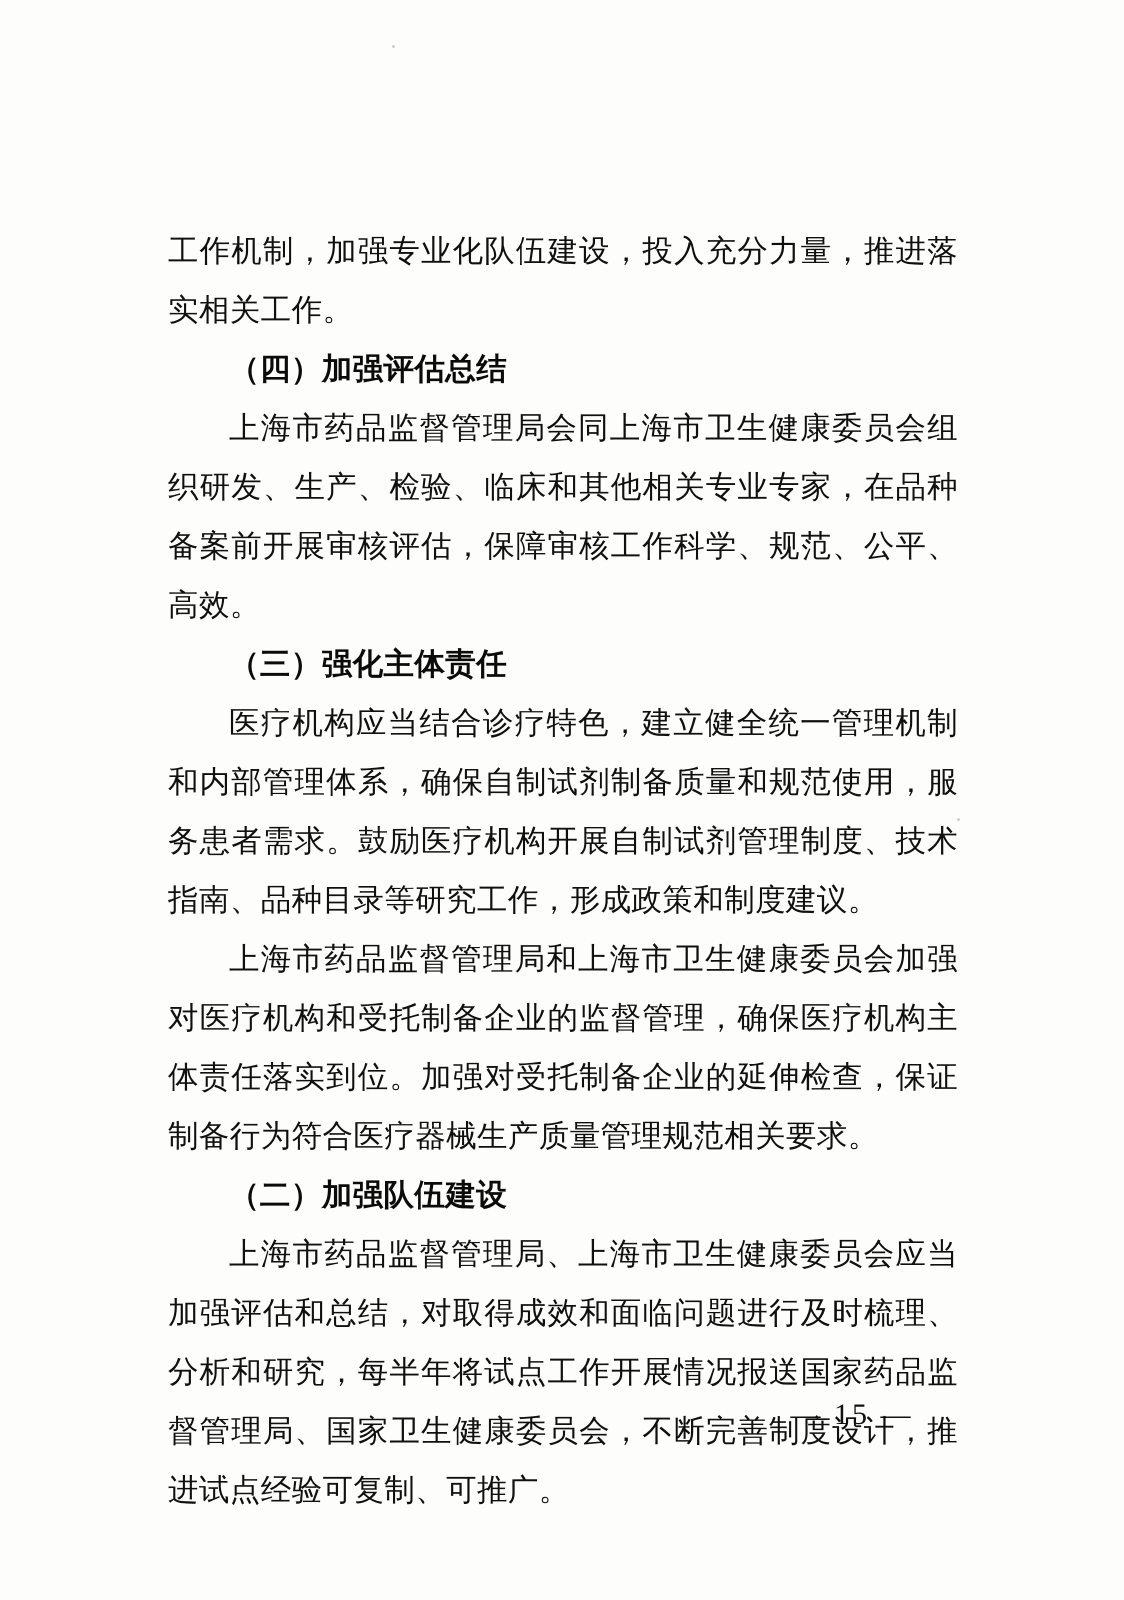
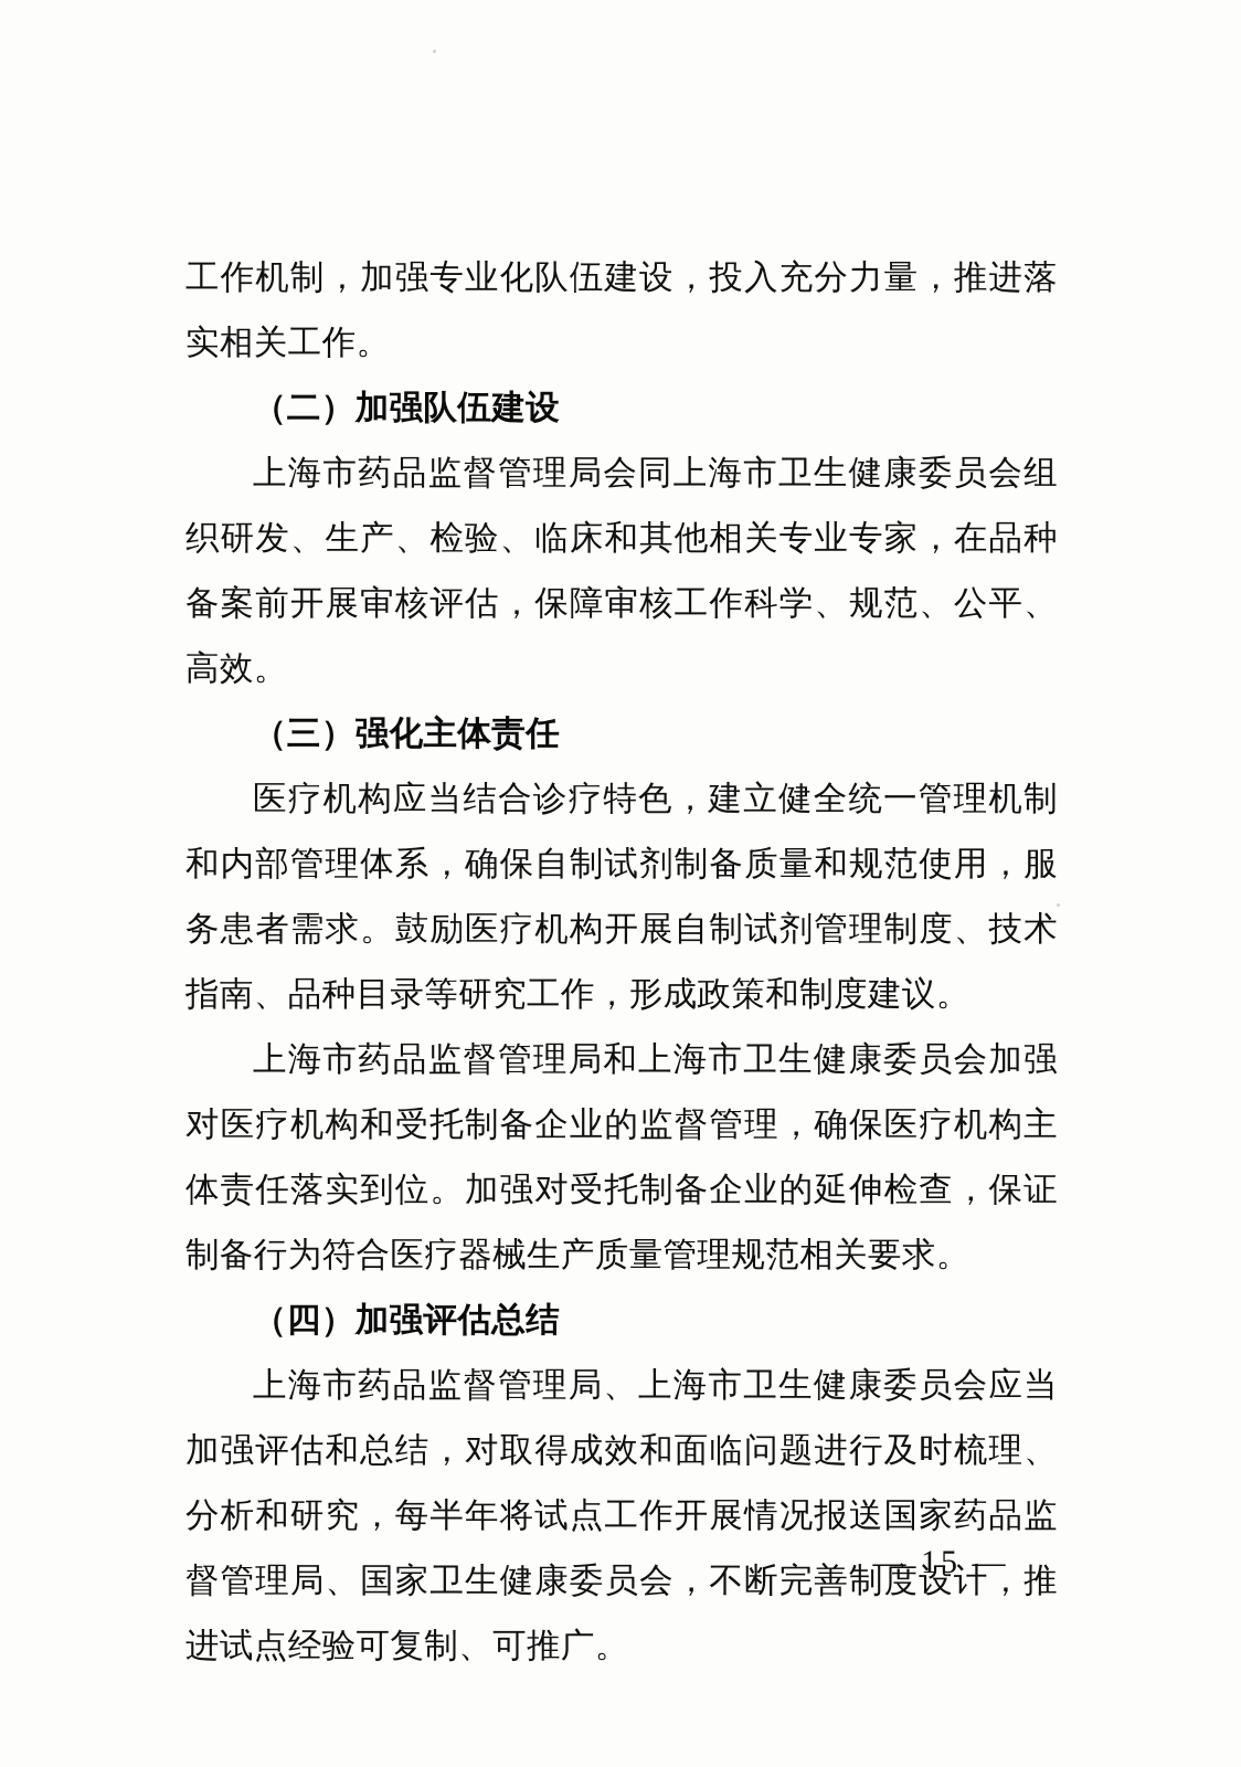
  工作机制，加强专业化队伍建设，投入充分力量，推进落实相关工作。
- （四）加强评估总结
+ （二）加强队伍建设
  上海市药品监督管理局会同上海市卫生健康委员会组织研发、生产、检验、临床和其他相关专业专家，在品种备案前开展审核评估，保障审核工作科学、规范、公平、高效。
  （三）强化主体责任
  医疗机构应当结合诊疗特色，建立健全统一管理机制和内部管理体系，确保自制试剂制备质量和规范使用，服务患者需求。鼓励医疗机构开展自制试剂管理制度、技术指南、品种目录等研究工作，形成政策和制度建议。
  上海市药品监督管理局和上海市卫生健康委员会加强对医疗机构和受托制备企业的监督管理，确保医疗机构主体责任落实到位。加强对受托制备企业的延伸检查，保证制备行为符合医疗器械生产质量管理规范相关要求。
- （二）加强队伍建设
+ （四）加强评估总结
  上海市药品监督管理局、上海市卫生健康委员会应当加强评估和总结，对取得成效和面临问题进行及时梳理、分析和研究，每半年将试点工作开展情况报送国家药品监督管理局、国家卫生健康委员会，不断完善制度设计，推进试点经验可复制、可推广。
  — 15 —
